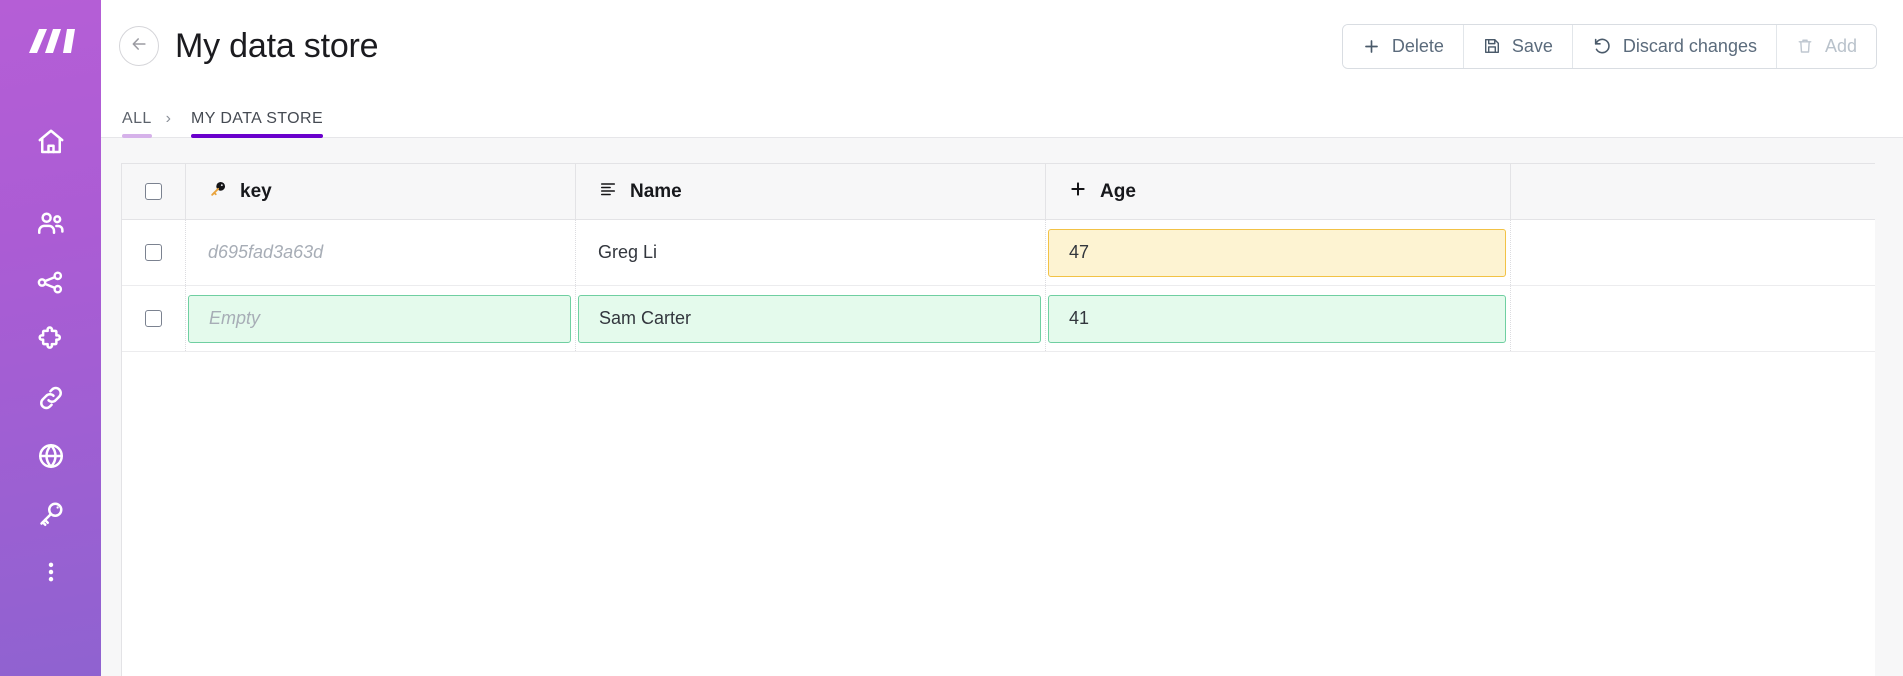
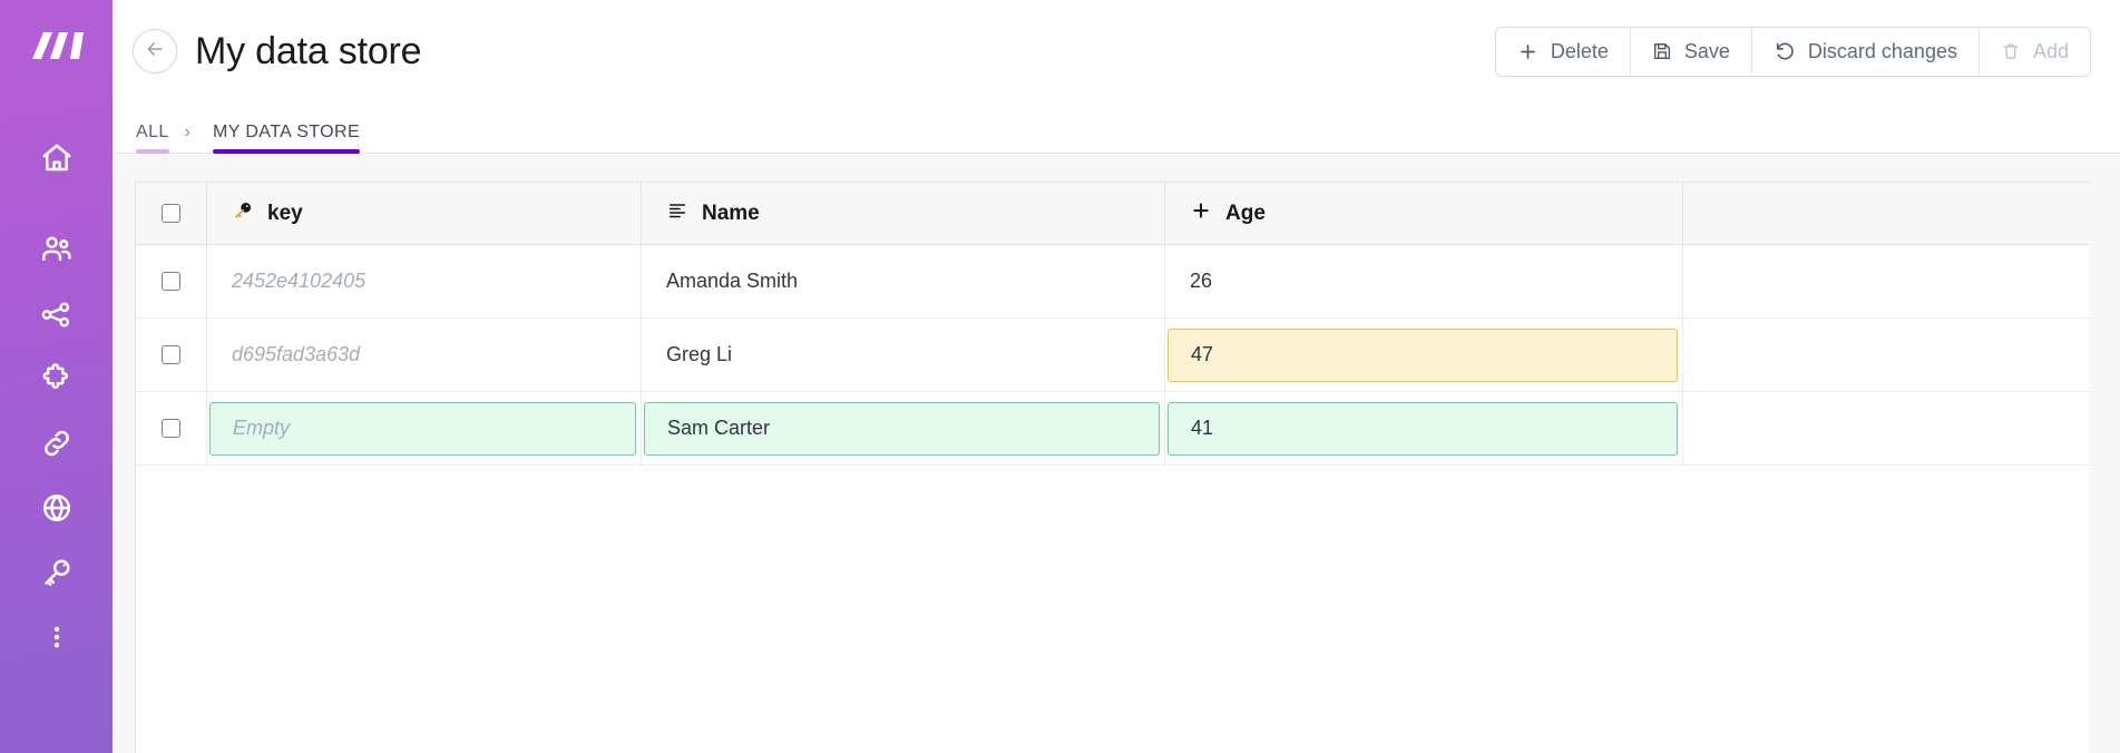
  My data store
  Delete
  Save
  Discard changes
  Add
  ALL
  ›
  MY DATA STORE
  key
  Name
  Age
+ 2452e4102405
+ Amanda Smith
+ 26
  d695fad3a63d
  Greg Li
  47
  Empty
  Sam Carter
  41
